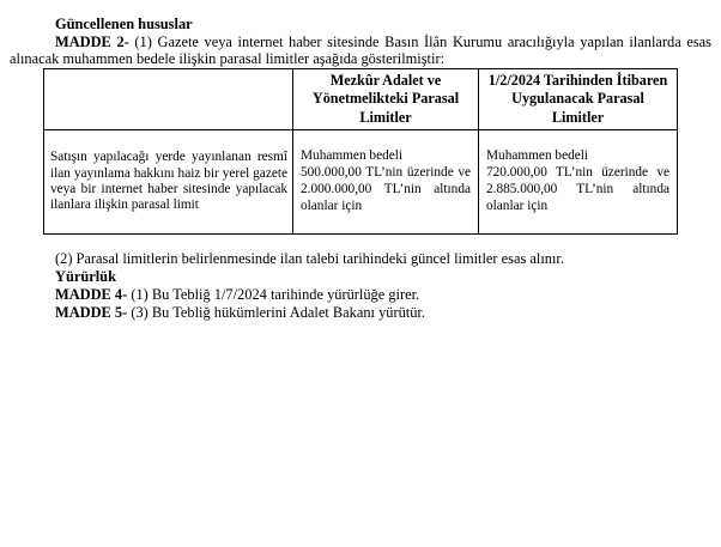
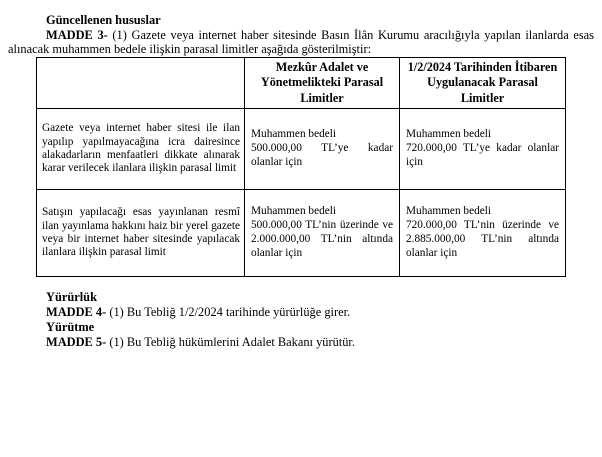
  Güncellenen hususlar
- MADDE 2- (1) Gazete veya internet haber sitesinde Basın İlân Kurumu aracılığıyla yapılan ilanlarda esas alınacak muhammen bedele ilişkin parasal limitler aşağıda gösterilmiştir:
+ MADDE 3- (1) Gazete veya internet haber sitesinde Basın İlân Kurumu aracılığıyla yapılan ilanlarda esas alınacak muhammen bedele ilişkin parasal limitler aşağıda gösterilmiştir:
  	Mezkûr Adalet ve Yönetmelikteki Parasal Limitler	1/2/2024 Tarihinden İtibaren Uygulanacak Parasal Limitler
+ Gazete veya internet haber sitesi ile ilan yapılıp yapılmayacağına icra dairesince alakadarların menfaatleri dikkate alınarak karar verilecek ilanlara ilişkin parasal limit	Muhammen bedeli 500.000,00 TL’ye kadar olanlar için	Muhammen bedeli 720.000,00 TL’ye kadar olanlar için
- Satışın yapılacağı yerde yayınlanan resmî ilan yayınlama hakkını haiz bir yerel gazete veya bir internet haber sitesinde yapılacak ilanlara ilişkin parasal limit	Muhammen bedeli 500.000,00 TL’nin üzerinde ve 2.000.000,00 TL’nin altında olanlar için	Muhammen bedeli 720.000,00 TL’nin üzerinde ve 2.885.000,00 TL’nin altında olanlar için
+ Satışın yapılacağı esas yayınlanan resmî ilan yayınlama hakkını haiz bir yerel gazete veya bir internet haber sitesinde yapılacak ilanlara ilişkin parasal limit	Muhammen bedeli 500.000,00 TL’nin üzerinde ve 2.000.000,00 TL’nin altında olanlar için	Muhammen bedeli 720.000,00 TL’nin üzerinde ve 2.885.000,00 TL’nin altında olanlar için
- (2) Parasal limitlerin belirlenmesinde ilan talebi tarihindeki güncel limitler esas alınır.
  Yürürlük
- MADDE 4- (1) Bu Tebliğ 1/7/2024 tarihinde yürürlüğe girer.
+ MADDE 4- (1) Bu Tebliğ 1/2/2024 tarihinde yürürlüğe girer.
+ Yürütme
- MADDE 5- (3) Bu Tebliğ hükümlerini Adalet Bakanı yürütür.
+ MADDE 5- (1) Bu Tebliğ hükümlerini Adalet Bakanı yürütür.
